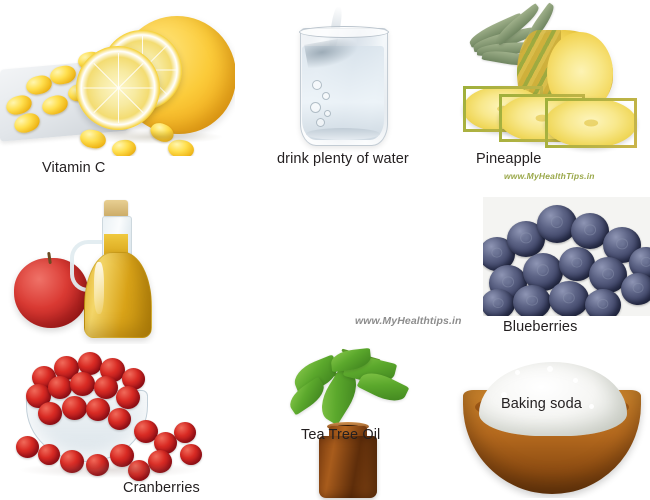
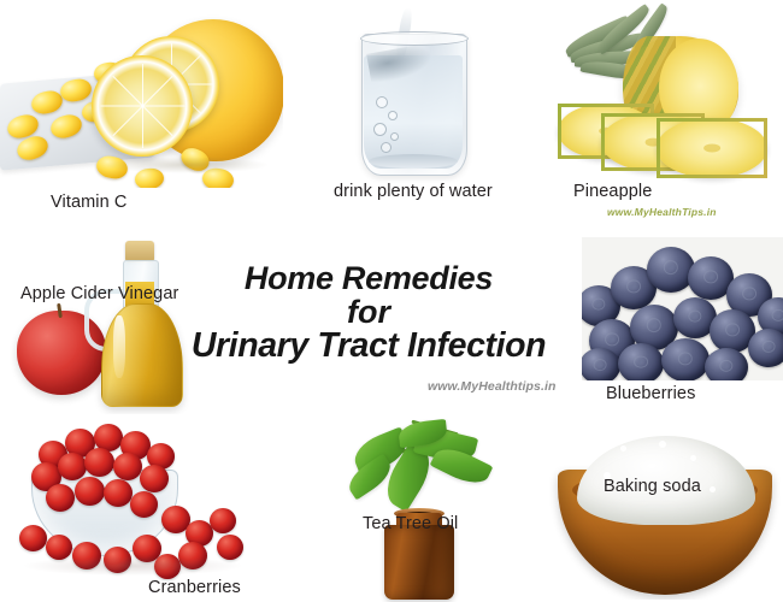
  Vitamin C
  drink plenty of water
  Pineapple
  www.MyHealthTips.in
+ Apple Cider Vinegar
+ Home Remedies
+ for
+ Urinary Tract Infection
  www.MyHealthtips.in
  Blueberries
  Cranberries
  Tea Tree Oil
  Baking soda
